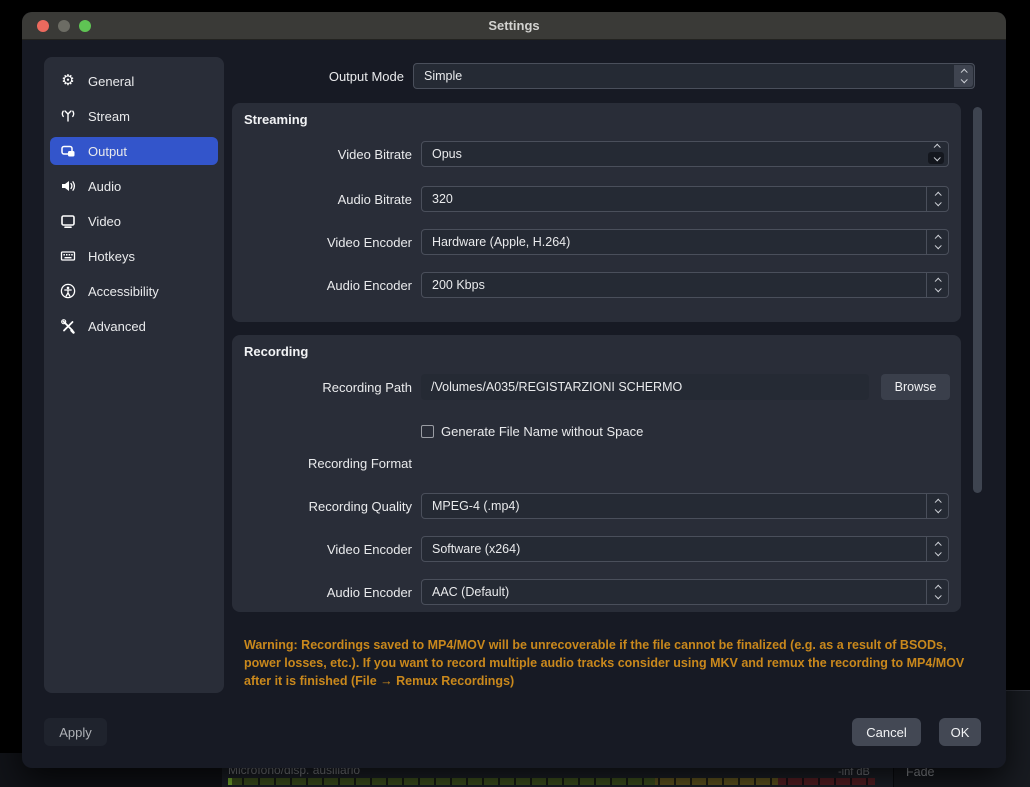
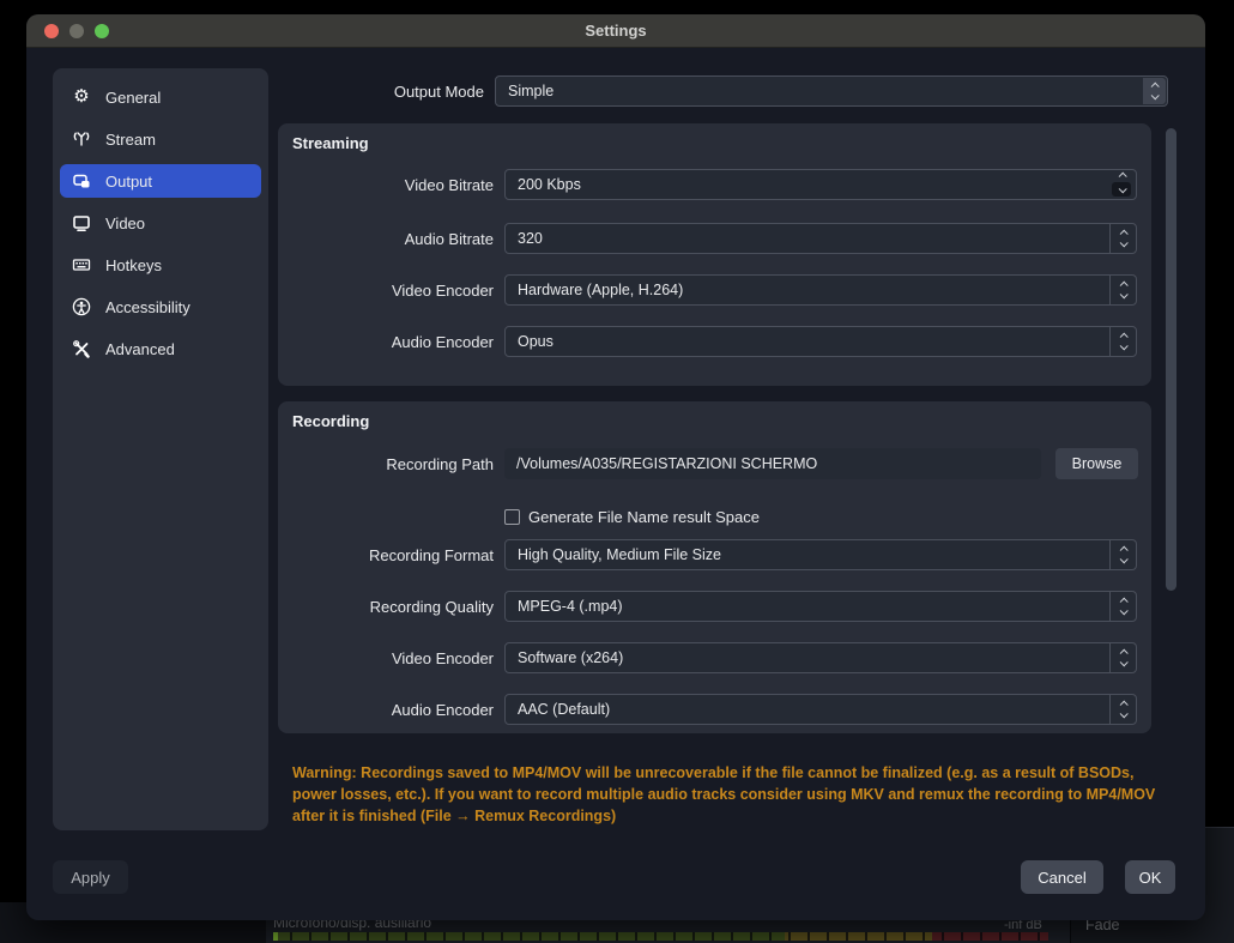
  Microfono/disp. ausiliario
  -inf dB
  Fade
  Settings
  ⚙
  General
  Stream
  Output
- Audio
  Video
  Hotkeys
  Accessibility
  Advanced
  Output Mode
  Simple
  Streaming
  Video Bitrate
- Opus
+ 200 Kbps
  Audio Bitrate
  320
  Video Encoder
  Hardware (Apple, H.264)
  Audio Encoder
- 200 Kbps
+ Opus
  Recording
  Recording Path
  /Volumes/A035/REGISTARZIONI SCHERMO
  Browse
- Generate File Name without Space
+ Generate File Name result Space
  Recording Format
+ High Quality, Medium File Size
  Recording Quality
  MPEG-4 (.mp4)
  Video Encoder
  Software (x264)
  Audio Encoder
  AAC (Default)
  Warning: Recordings saved to MP4/MOV will be unrecoverable if the file cannot be finalized (e.g. as a result of BSODs, power losses, etc.). If you want to record multiple audio tracks consider using MKV and remux the recording to MP4/MOV after it is finished (File → Remux Recordings)
  Apply
  Cancel
  OK
